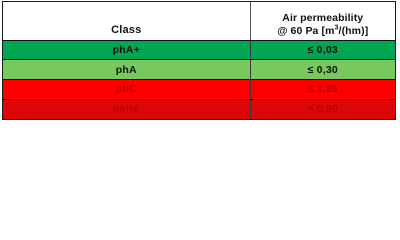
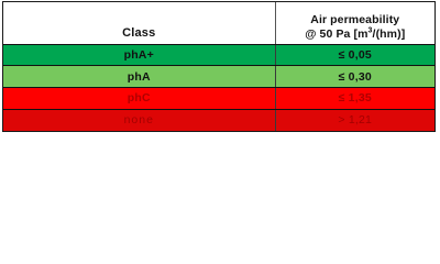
- Class	Air permeability @ 60 Pa [m /(hm)]
+ Class	Air permeability @ 50 Pa [m /(hm)]
- phA+	≤ 0,03
+ phA+	≤ 0,05
  phA	≤ 0,30
  phC	≤ 1,35
- none	> 0,80
+ none	> 1,21
